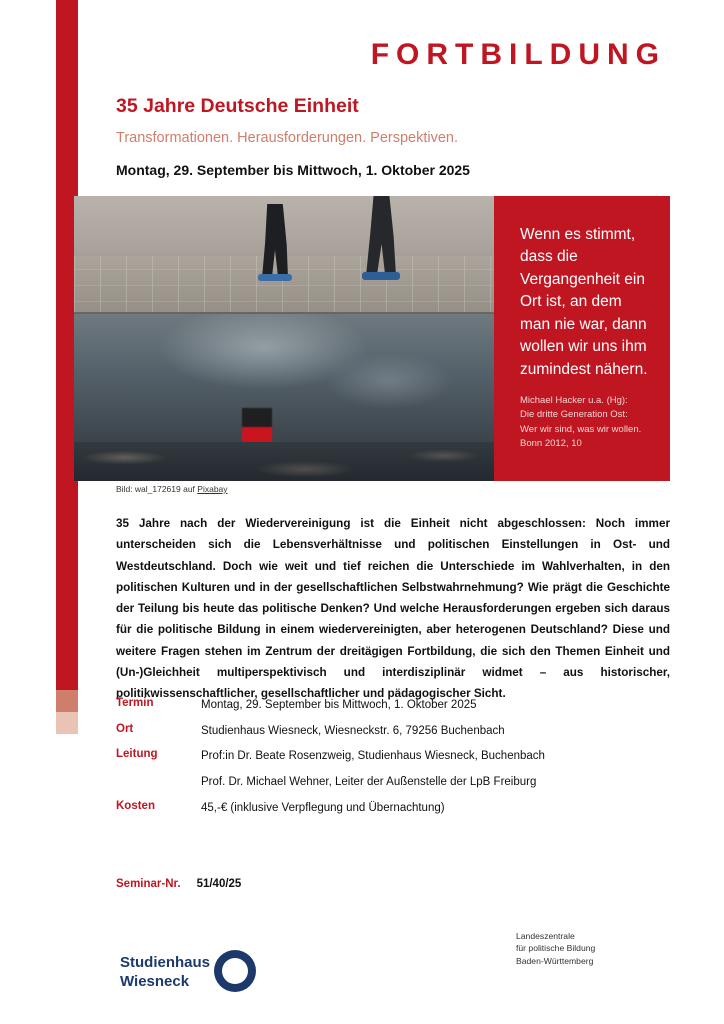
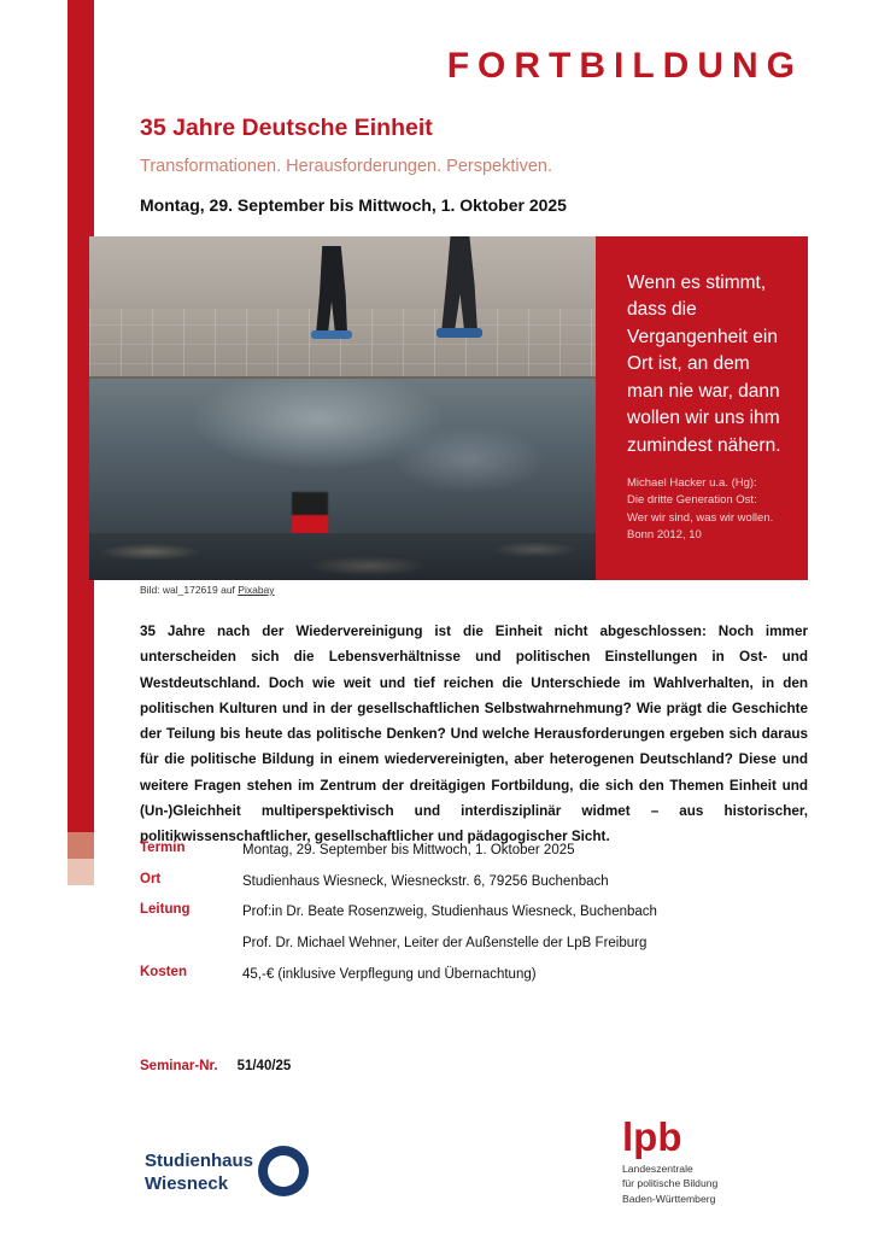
  FORTBILDUNG
  35 Jahre Deutsche Einheit
  Transformationen. Herausforderungen. Perspektiven.
  Montag, 29. September bis Mittwoch, 1. Oktober 2025
  Wenn es stimmt, dass die Vergangenheit ein Ort ist, an dem man nie war, dann wollen wir uns ihm zumindest nähern.
  Michael Hacker u.a. (Hg):
  Die dritte Generation Ost:
  Wer wir sind, was wir wollen.
  Bonn 2012, 10
  Bild: wal_172619 auf Pixabay
  35 Jahre nach der Wiedervereinigung ist die Einheit nicht abgeschlossen: Noch immer unterscheiden sich die Lebensverhältnisse und politischen Einstellungen in Ost- und Westdeutschland. Doch wie weit und tief reichen die Unterschiede im Wahlverhalten, in den politischen Kulturen und in der gesellschaftlichen Selbstwahrnehmung? Wie prägt die Geschichte der Teilung bis heute das politische Denken? Und welche Herausforderungen ergeben sich daraus für die politische Bildung in einem wiedervereinigten, aber heterogenen Deutschland? Diese und weitere Fragen stehen im Zentrum der dreitägigen Fortbildung, die sich den Themen Einheit und (Un-)Gleichheit multiperspektivisch und interdisziplinär widmet – aus historischer, politikwissenschaftlicher, gesellschaftlicher und pädagogischer Sicht.
  Termin
  Montag, 29. September bis Mittwoch, 1. Oktober 2025
  Ort
  Studienhaus Wiesneck, Wiesneckstr. 6, 79256 Buchenbach
  Leitung
  Prof:in Dr. Beate Rosenzweig, Studienhaus Wiesneck, Buchenbach
  Prof. Dr. Michael Wehner, Leiter der Außenstelle der LpB Freiburg
  Kosten
  45,-€ (inklusive Verpflegung und Übernachtung)
  Seminar-Nr. 51/40/25
  Studienhaus
  Wiesneck
+ lpb
  Landeszentrale
  für politische Bildung
  Baden-Württemberg
